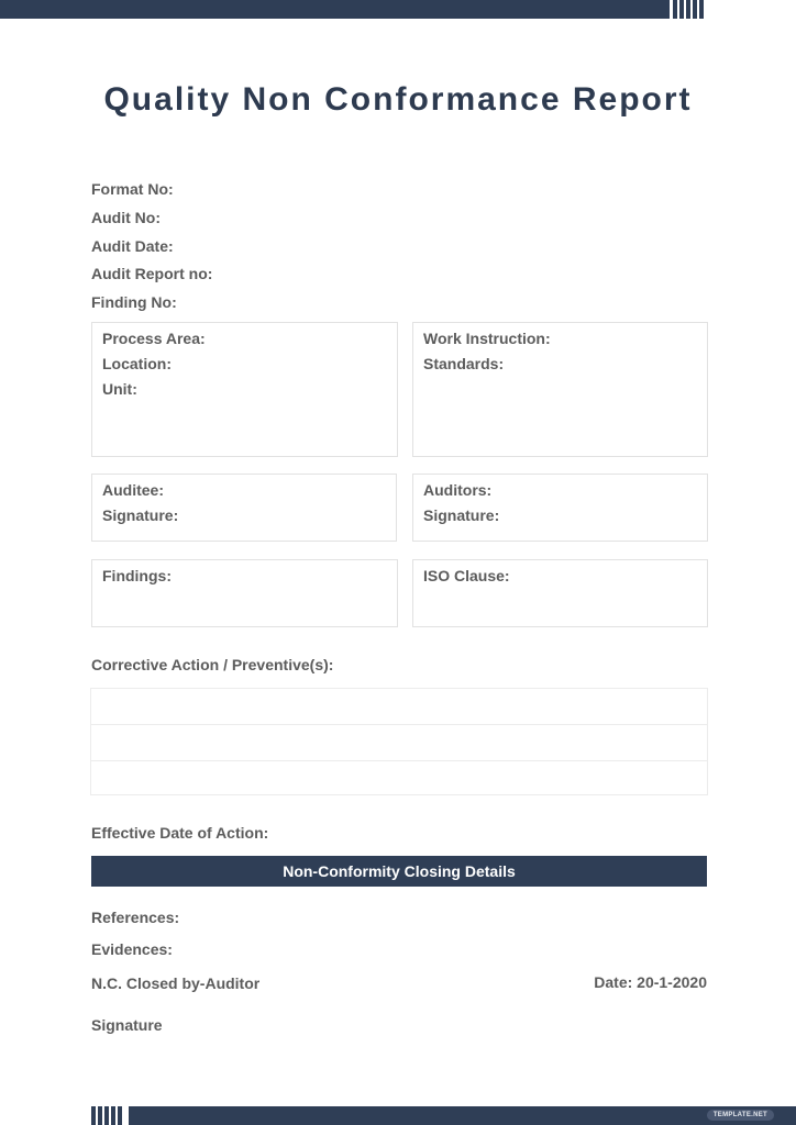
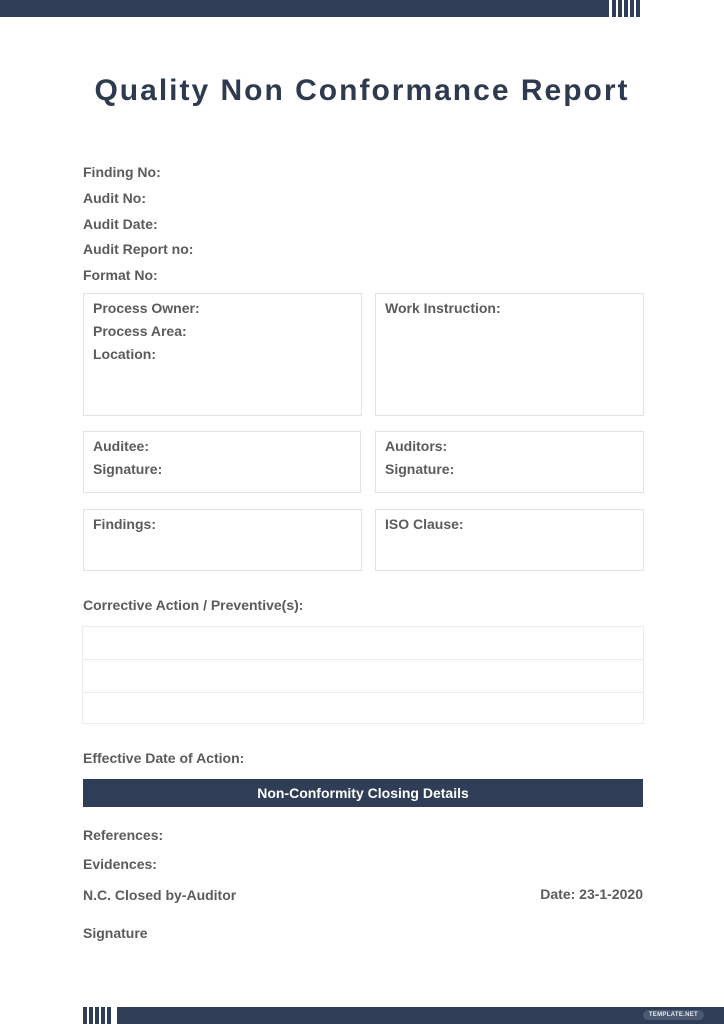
  Quality Non Conformance Report
- Format No:
+ Finding No:
  Audit No:
  Audit Date:
  Audit Report no:
- Finding No:
+ Format No:
+ Process Owner:
  Process Area:
  Location:
- Unit:
  Work Instruction:
- Standards:
  Auditee:
  Signature:
  Auditors:
  Signature:
  Findings:
  ISO Clause:
  Corrective Action / Preventive(s):
  Effective Date of Action:
  Non-Conformity Closing Details
  References:
  Evidences:
  N.C. Closed by-Auditor
- Date: 20-1-2020
+ Date: 23-1-2020
  Signature
